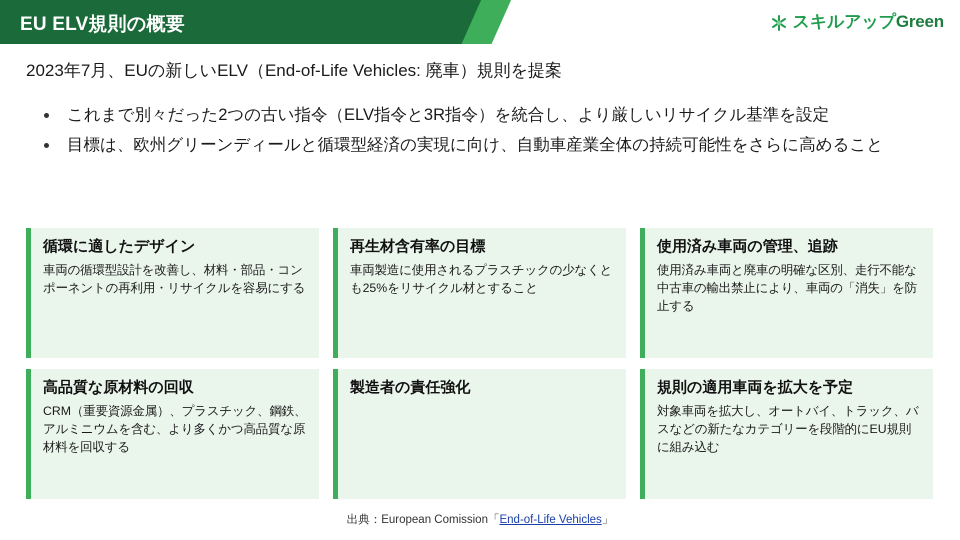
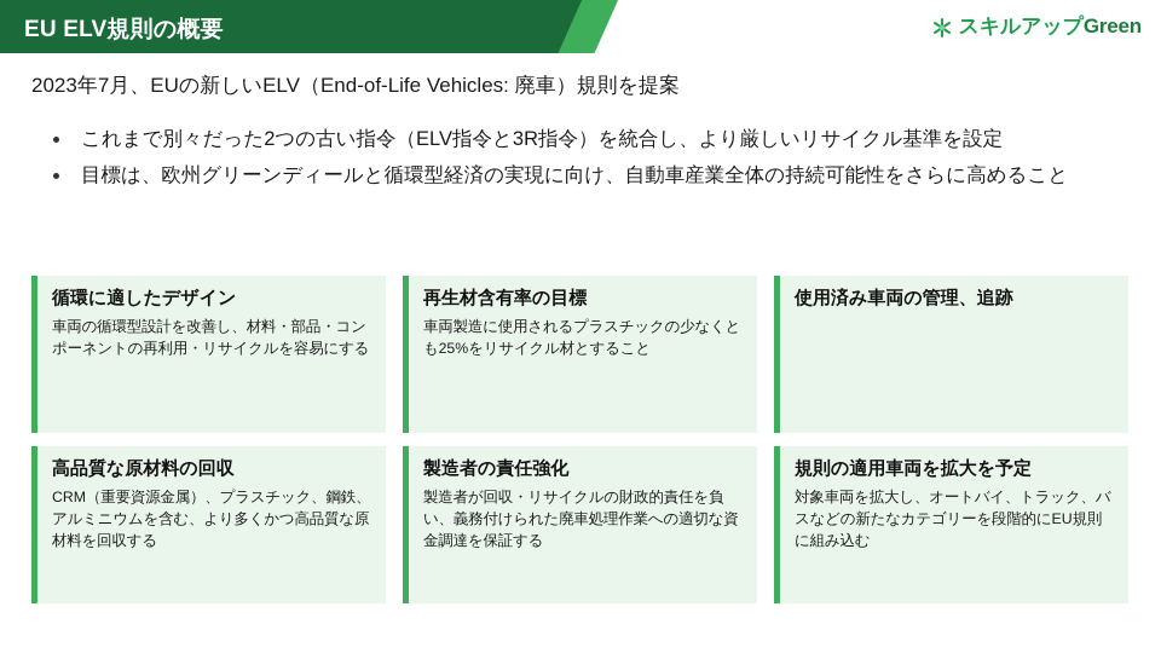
  EU ELV規則の概要
  スキルアップGreen
  2023年7月、EUの新しいELV（End-of-Life Vehicles: 廃車）規則を提案
  これまで別々だった2つの古い指令（ELV指令と3R指令）を統合し、より厳しいリサイクル基準を設定
  目標は、欧州グリーンディールと循環型経済の実現に向け、自動車産業全体の持続可能性をさらに高めること
  循環に適したデザイン
  車両の循環型設計を改善し、材料・部品・コンポーネントの再利用・リサイクルを容易にする
  再生材含有率の目標
  車両製造に使用されるプラスチックの少なくとも25%をリサイクル材とすること
  使用済み車両の管理、追跡
- 使用済み車両と廃車の明確な区別、走行不能な中古車の輸出禁止により、車両の「消失」を防止する
  高品質な原材料の回収
  CRM（重要資源金属）、プラスチック、鋼鉄、アルミニウムを含む、より多くかつ高品質な原材料を回収する
  製造者の責任強化
+ 製造者が回収・リサイクルの財政的責任を負い、義務付けられた廃車処理作業への適切な資金調達を保証する
  規則の適用車両を拡大を予定
  対象車両を拡大し、オートバイ、トラック、バスなどの新たなカテゴリーを段階的にEU規則に組み込む
- 出典：European Comission「End-of-Life Vehicles」
